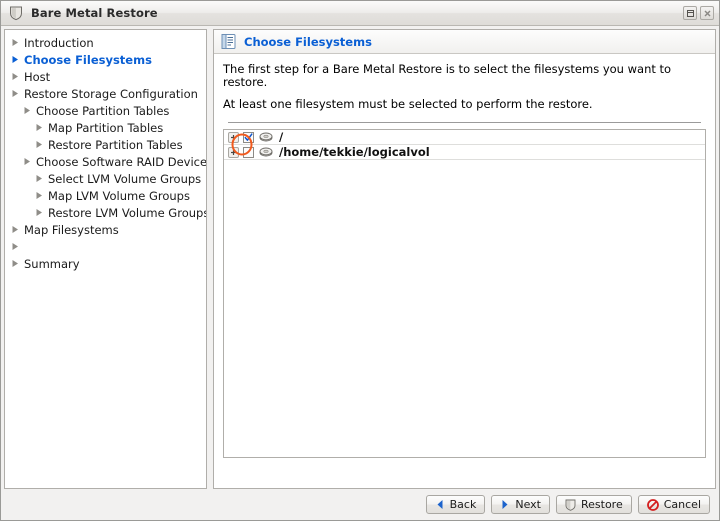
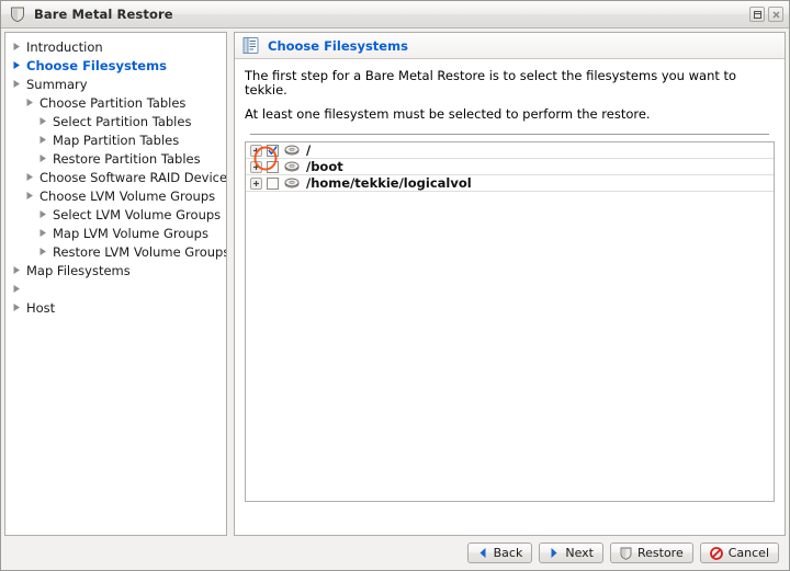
  Bare Metal Restore
  Introduction
  Choose Filesystems
- Host
+ Summary
- Restore Storage Configuration
  Choose Partition Tables
+ Select Partition Tables
  Map Partition Tables
  Restore Partition Tables
  Choose Software RAID Device
+ Choose LVM Volume Groups
  Select LVM Volume Groups
  Map LVM Volume Groups
  Restore LVM Volume Group
  Map Filesystems
- Summary
+ Host
  Choose Filesystems
- The first step for a Bare Metal Restore is to select the filesystems you want to restore.
+ The first step for a Bare Metal Restore is to select the filesystems you want to tekkie.
  At least one filesystem must be selected to perform the restore.
  /
+ /boot
  /home/tekkie/logicalvol
  Back
  Next
  Restore
  Cancel
